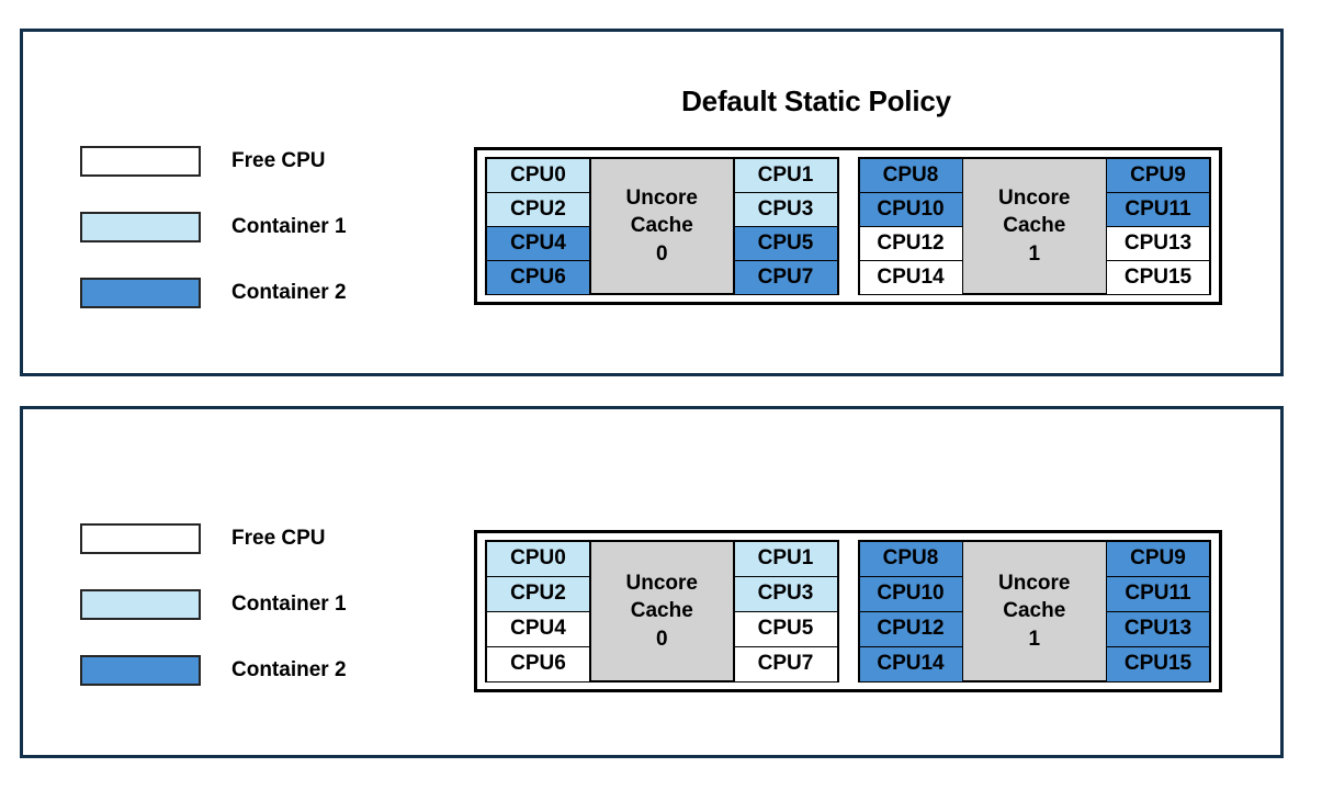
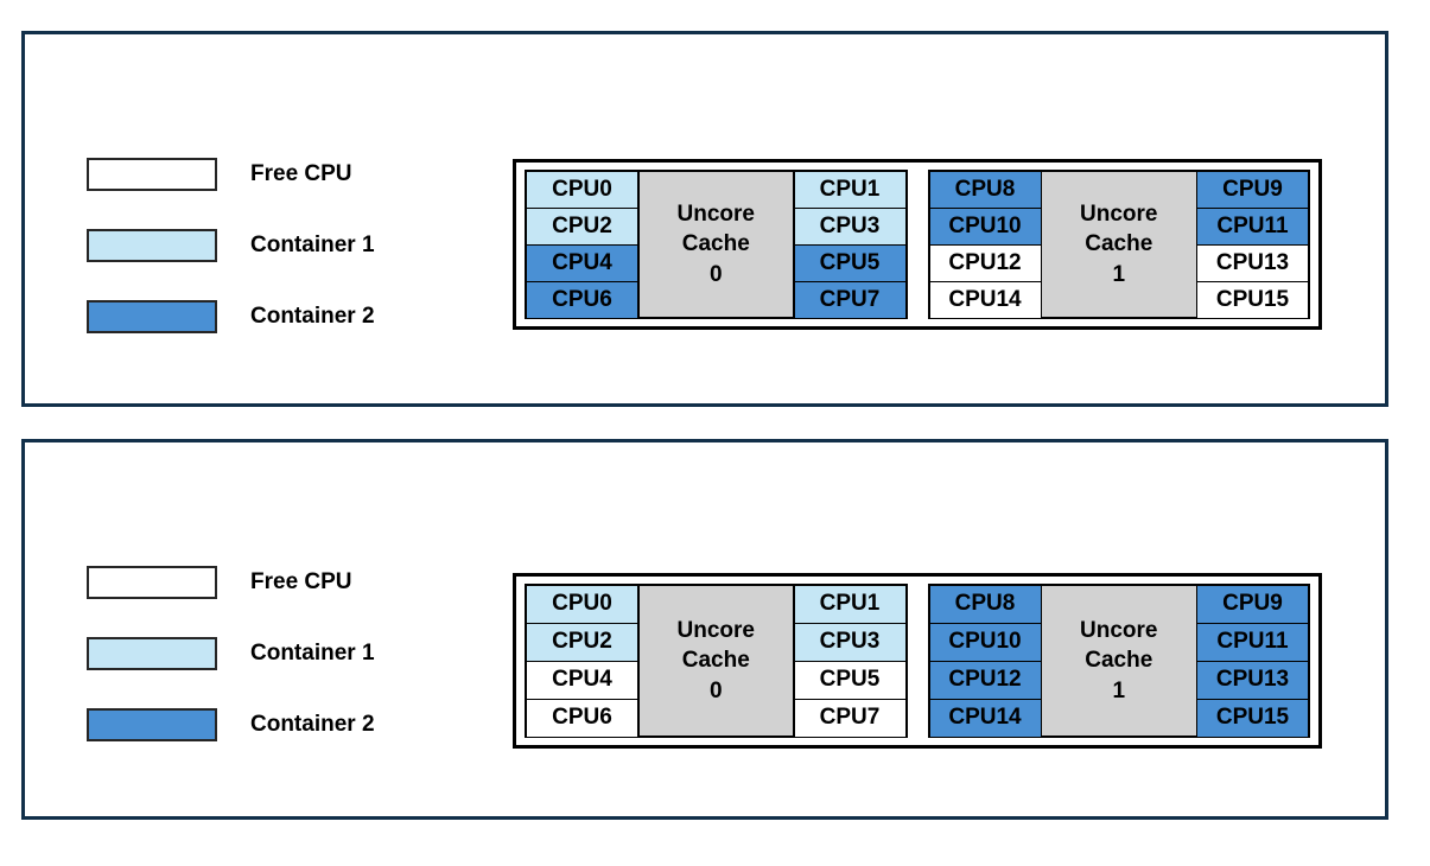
- Default Static Policy
  Free CPU
  Container 1
  Container 2
  CPU0
  CPU2
  CPU4
  CPU6
  Uncore
  Cache
  0
  CPU1
  CPU3
  CPU5
  CPU7
  CPU8
  CPU10
  CPU12
  CPU14
  Uncore
  Cache
  1
  CPU9
  CPU11
  CPU13
  CPU15
  Free CPU
  Container 1
  Container 2
  CPU0
  CPU2
  CPU4
  CPU6
  Uncore
  Cache
  0
  CPU1
  CPU3
  CPU5
  CPU7
  CPU8
  CPU10
  CPU12
  CPU14
  Uncore
  Cache
  1
  CPU9
  CPU11
  CPU13
  CPU15
